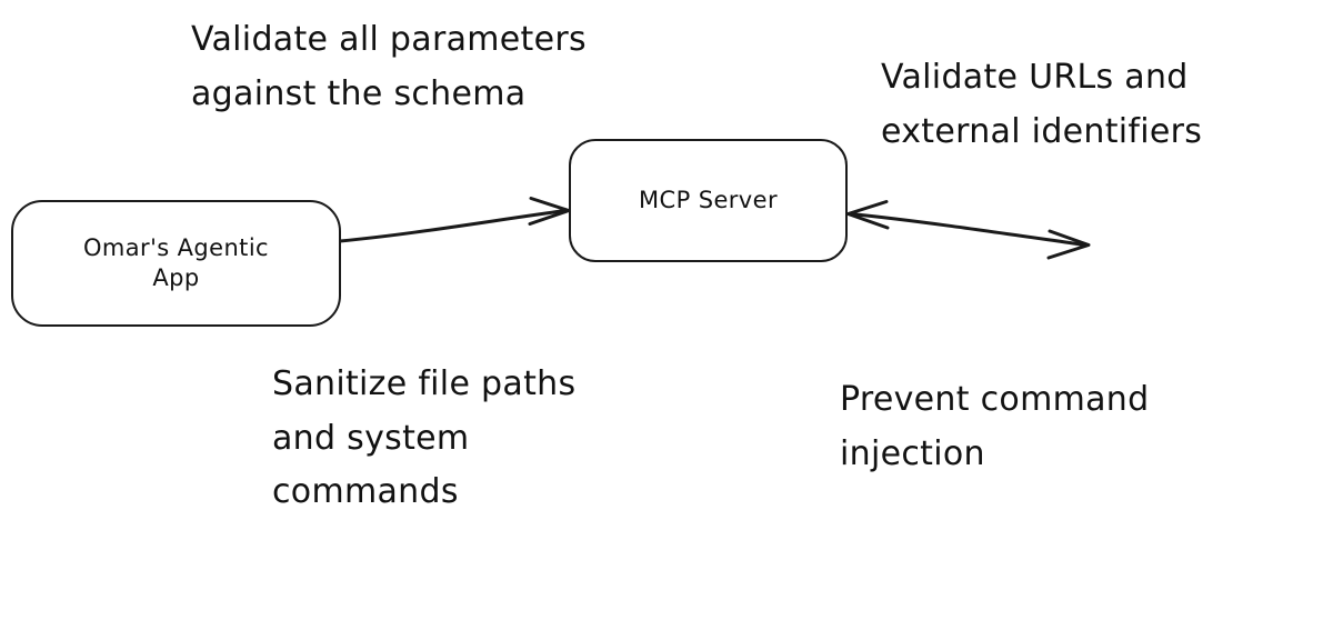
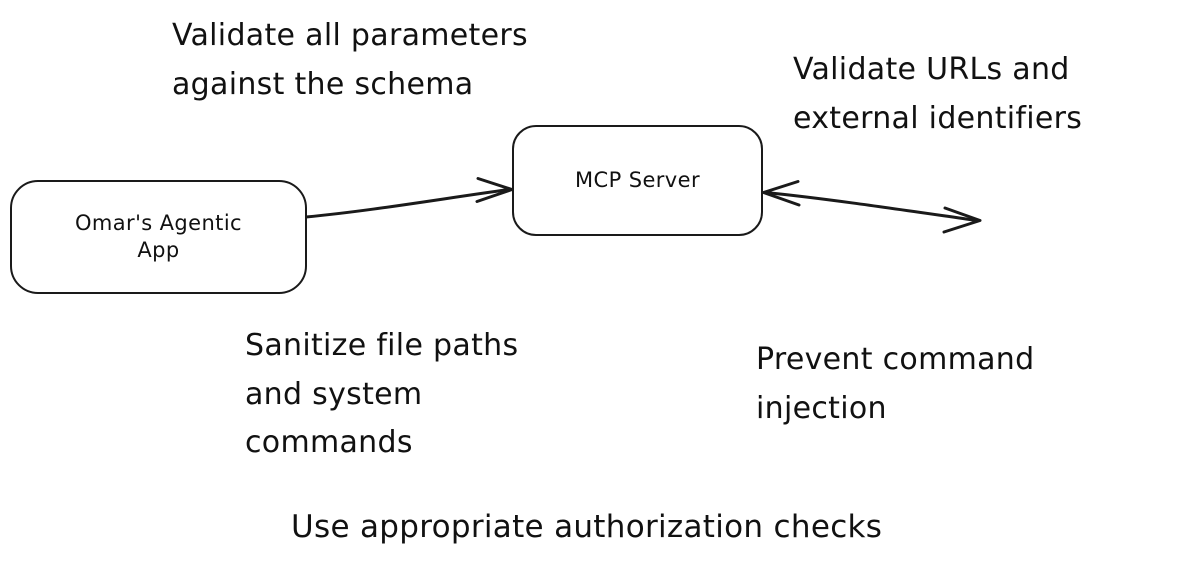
  Omar's Agentic
  App
  MCP Server
  Validate all parameters
  against the schema
  Validate URLs and
  external identifiers
  Sanitize file paths
  and system
  commands
  Prevent command
  injection
+ Use appropriate authorization checks
